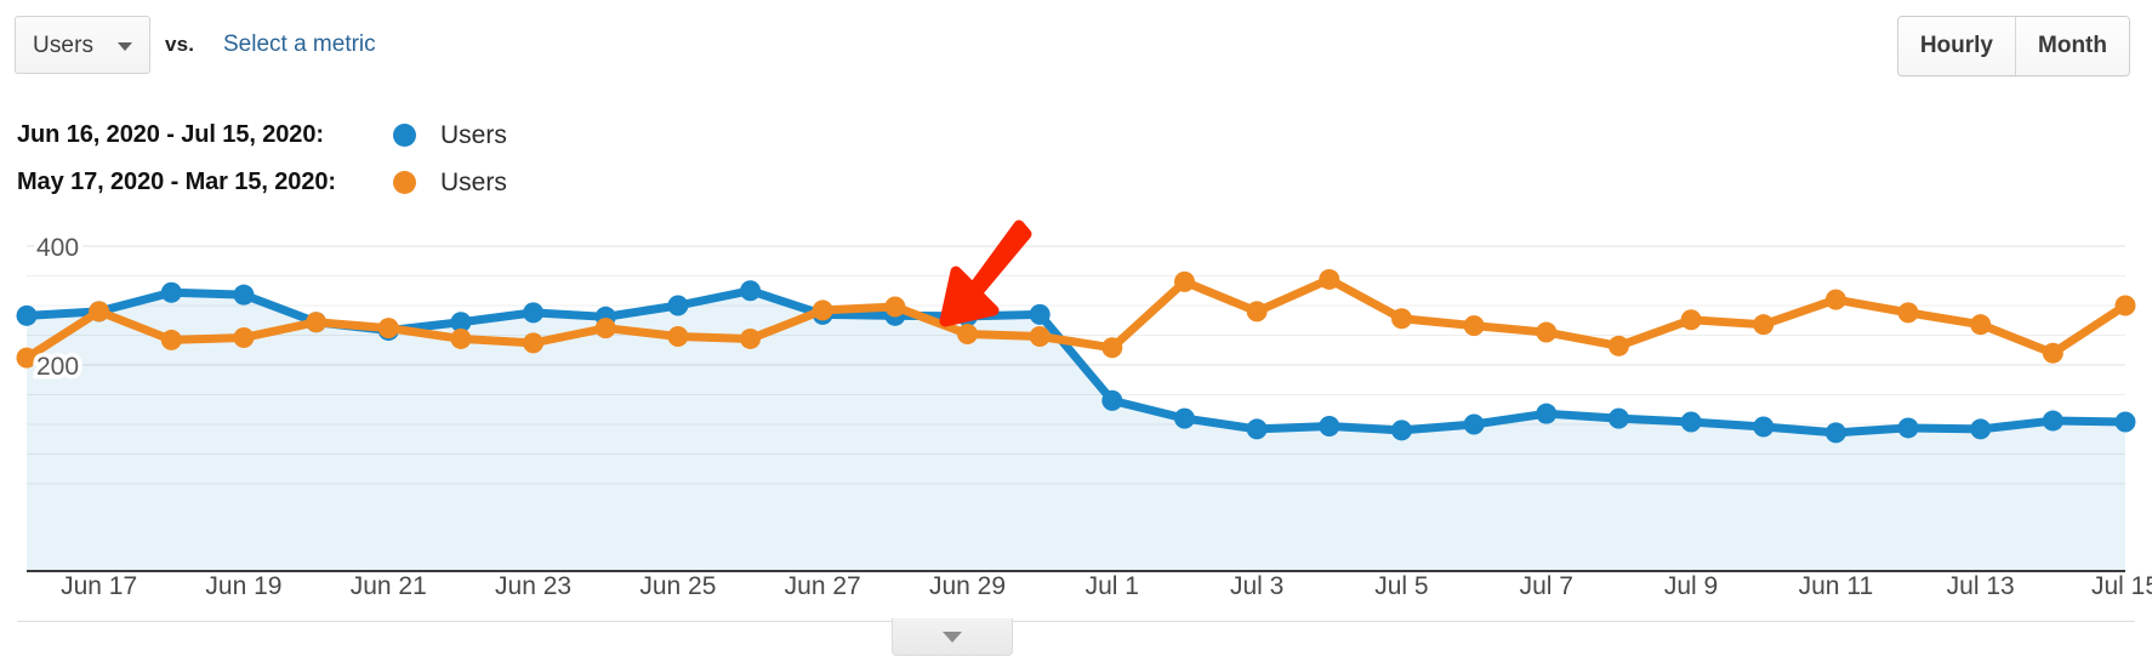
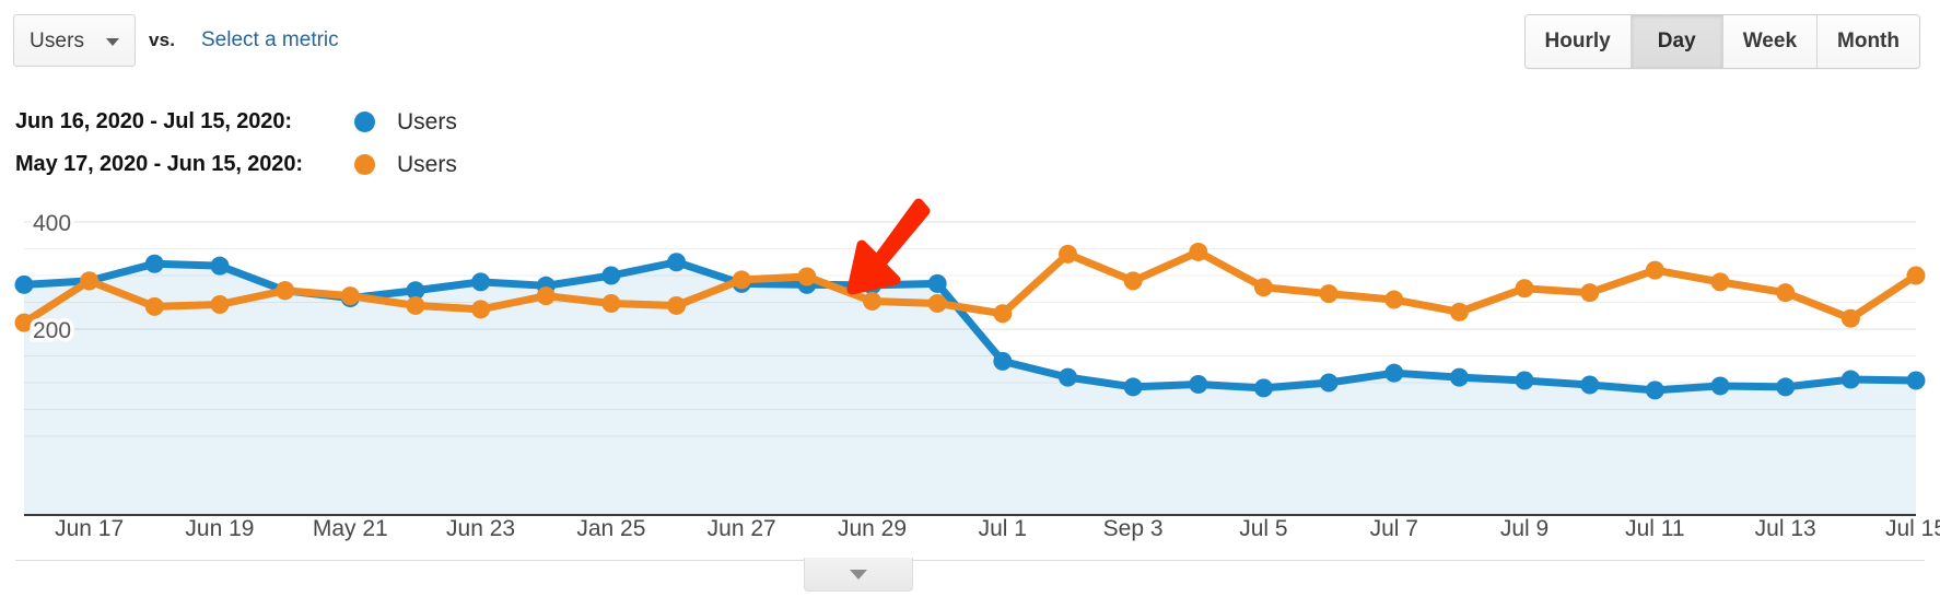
  Users
  vs.
  Select a metric
  Hourly
+ Day
+ Week
  Month
  Jun 16, 2020 - Jul 15, 2020:
  Users
- May 17, 2020 - Mar 15, 2020:
+ May 17, 2020 - Jun 15, 2020:
  Users
  200
  400
  Jun 17
  Jun 19
- Jun 21
+ May 21
  Jun 23
- Jun 25
+ Jan 25
  Jun 27
  Jun 29
  Jul 1
- Jul 3
+ Sep 3
  Jul 5
  Jul 7
  Jul 9
- Jun 11
+ Jul 11
  Jul 13
  Jul 1
